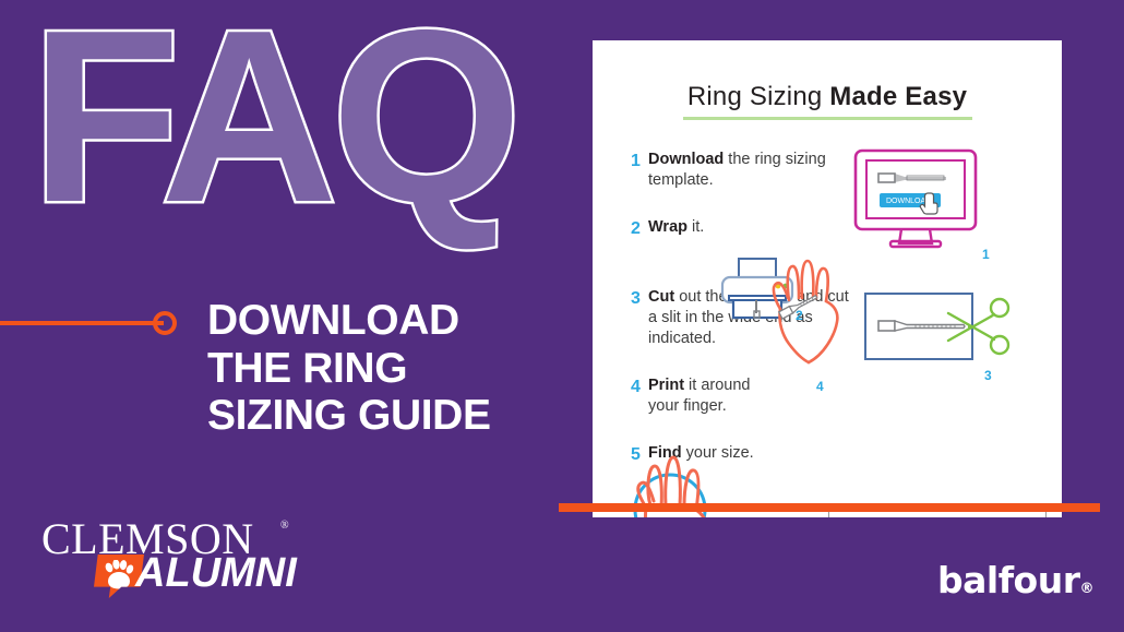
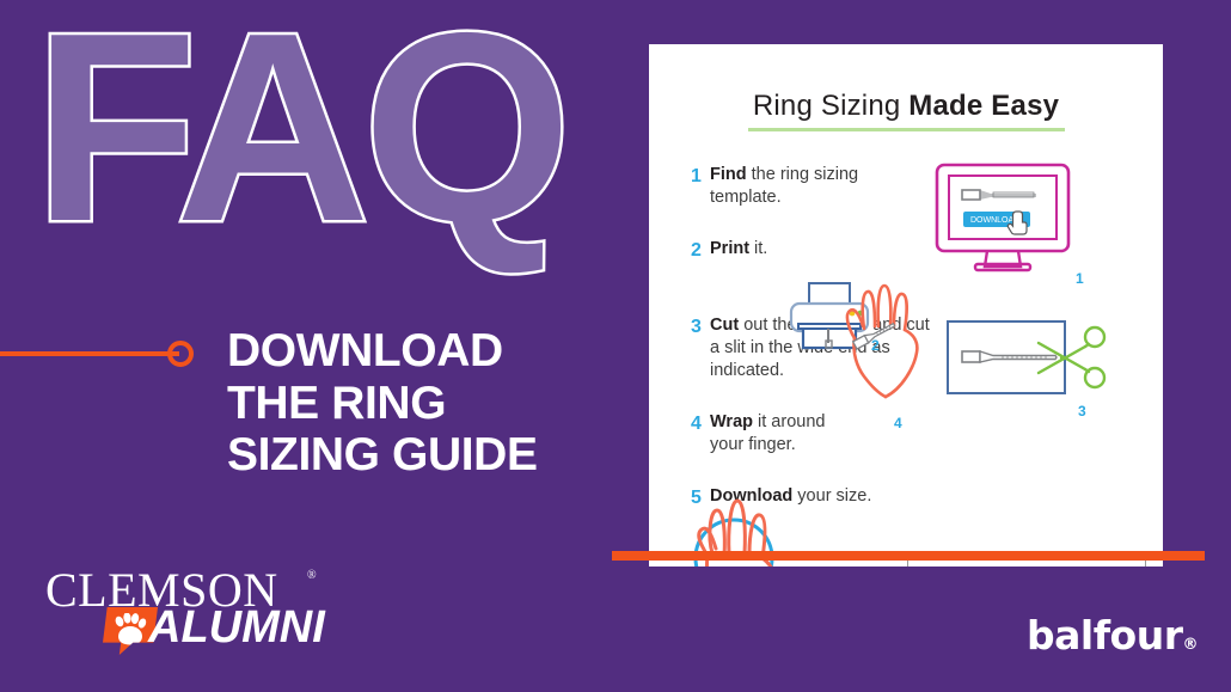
  FAQ
  DOWNLOAD
  THE RING
  SIZING GUIDE
  CLEMSON
  ®
  ALUMNI
  balfour®
  Ring Sizing Made Easy
  1
- Download the ring sizing template.
+ Find the ring sizing template.
  2
- Wrap it.
+ Print it.
  3
  4
- Print it around your finger.
+ Wrap it around your finger.
  5
- Find your size.
+ Download your size.
  1
  2
  3
  4
